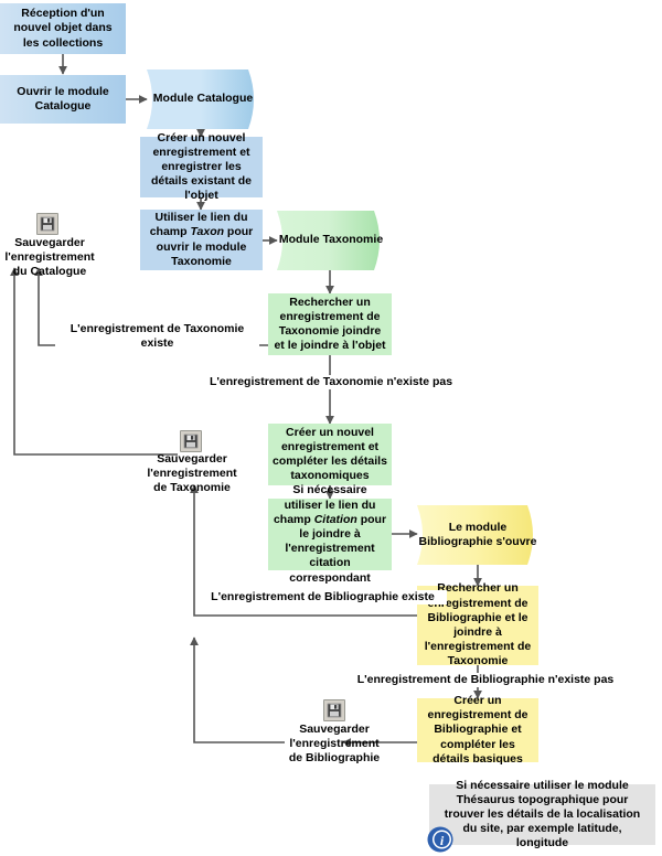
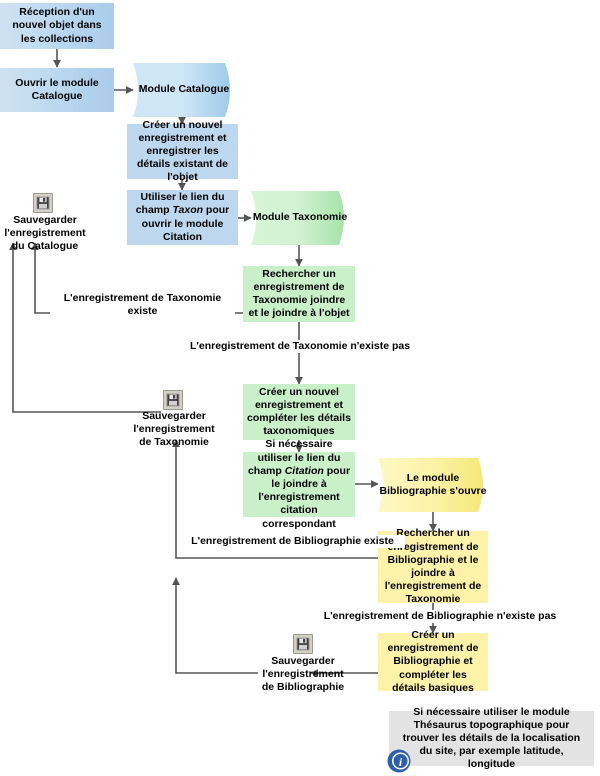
  Réception d'un nouvel objet dans les collections
  Ouvrir le module Catalogue
  Module Catalogue
  Créer un nouvel enregistrement et enregistrer les détails existant de l'objet
- Utiliser le lien du champ Taxon pour ouvrir le module Taxonomie
+ Utiliser le lien du champ Taxon pour ouvrir le module Citation
  Module Taxonomie
  Rechercher un enregistrement de Taxonomie joindre et le joindre à l'objet
  Créer un nouvel enregistrement et compléter les détails taxonomiques
  Si nécessaire utiliser le lien du champ Citation pour le joindre à l'enregistrement citation correspondant
  Le module Bibliographie s'ouvre
  Rechercher un egistrement de Bibliographie et le joindre à l'enregistrement de Taxonomie
  Créer un enregistrement de Bibliographie et compléter les détails basiques
  Si nécessaire utiliser le module Thésaurus topographique pour trouver les détails de la localisation du site, par exemple latitude, longitude
  Sauvegarder l'enregistrement du Catalogue
  Sauvegarder l'enregistrement de Taxonomie
  Sauvegarder l'enregistrement de Bibliographie
  L'enregistrement de Taxonomie existe
  L'enregistrement de Taxonomie n'existe pas
  L'enregistrement de Bibliographie existe
  L'enregistrement de Bibliographie n'existe pas
  i
